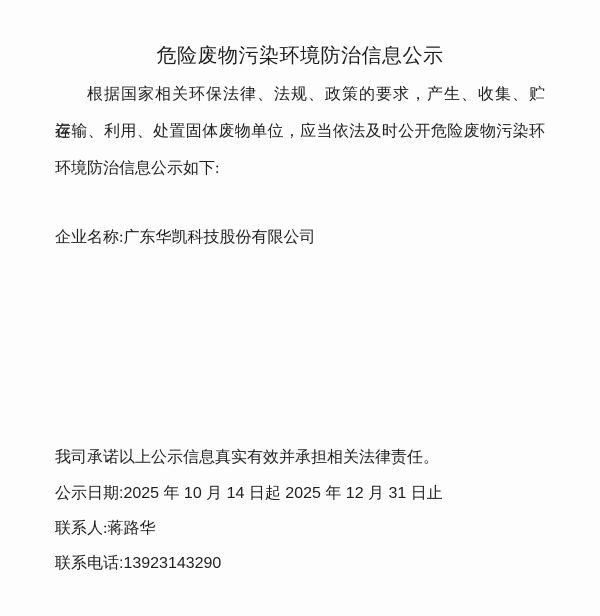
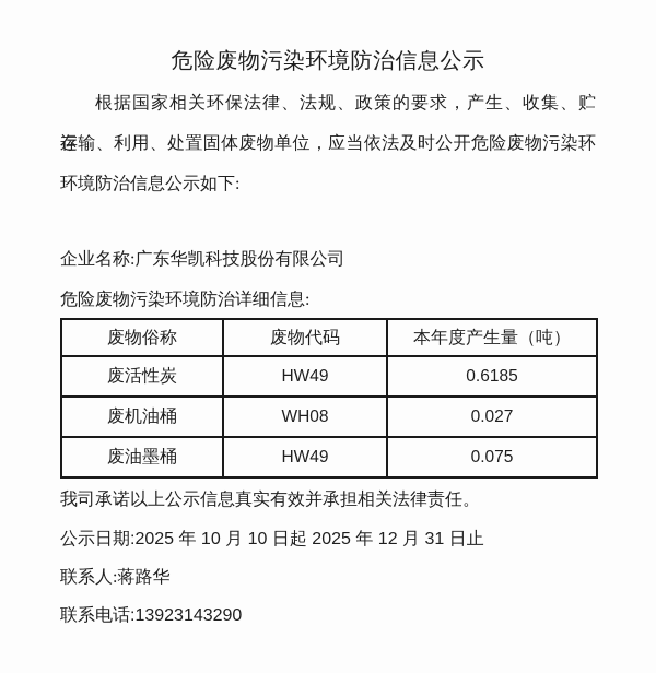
  危险废物污染环境防治信息公示
  根据国家相关环保法律、法规、政策的要求，产生、收集、贮存、
  运输、利用、处置固体废物单位，应当依法及时公开危险废物污染环
  环境防治信息公示如下:
  企业名称:广东华凯科技股份有限公司
+ 危险废物污染环境防治详细信息:
+ 废物俗称	废物代码	本年度产生量（吨）
+ 废活性炭	HW49	0.6185
+ 废机油桶	WH08	0.027
+ 废油墨桶	HW49	0.075
  我司承诺以上公示信息真实有效并承担相关法律责任。
- 公示日期:2025 年 10 月 14 日起 2025 年 12 月 31 日止
+ 公示日期:2025 年 10 月 10 日起 2025 年 12 月 31 日止
  联系人:蒋路华
  联系电话:13923143290
